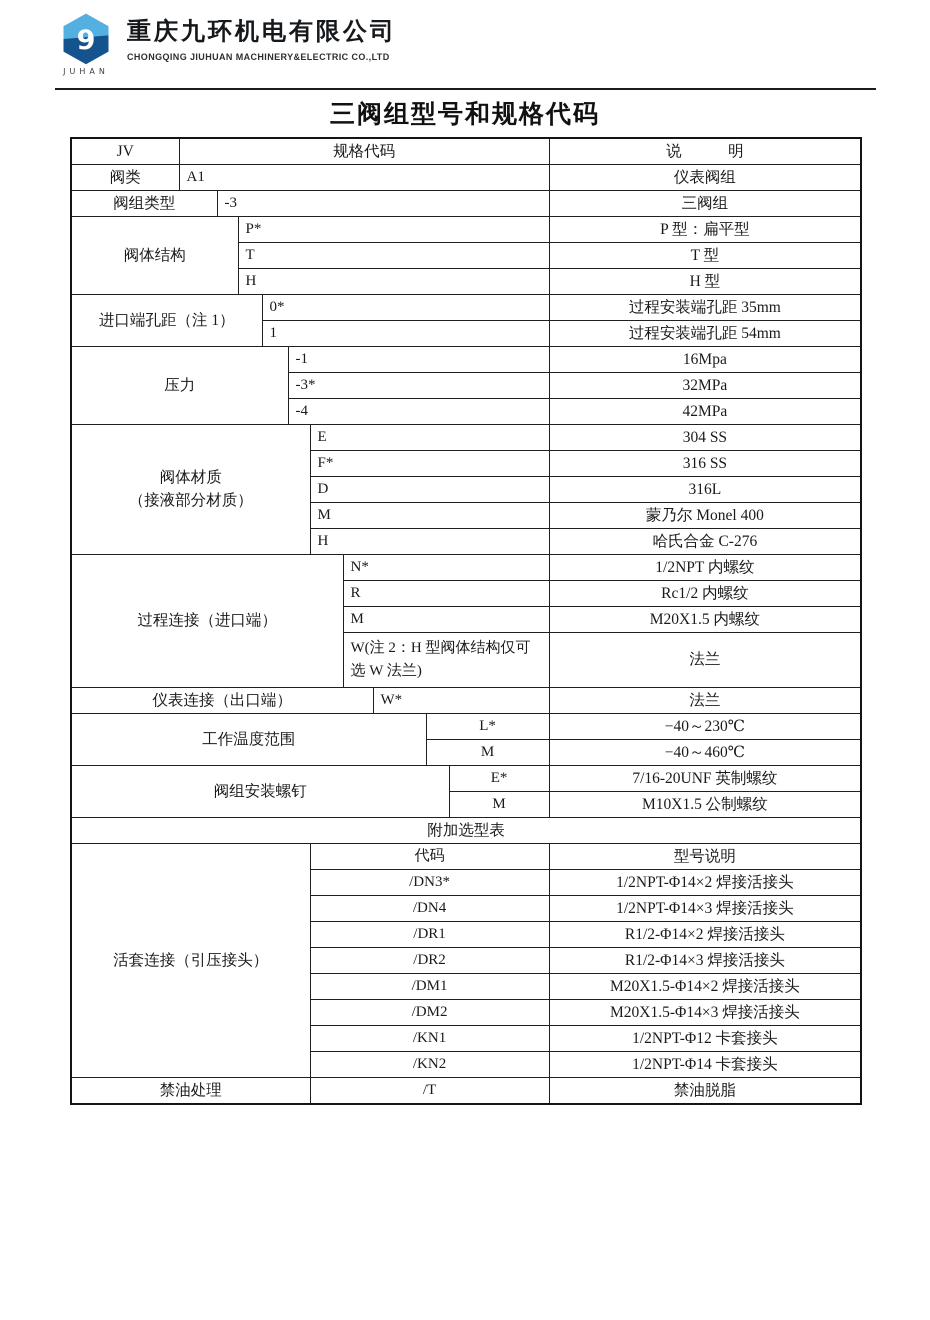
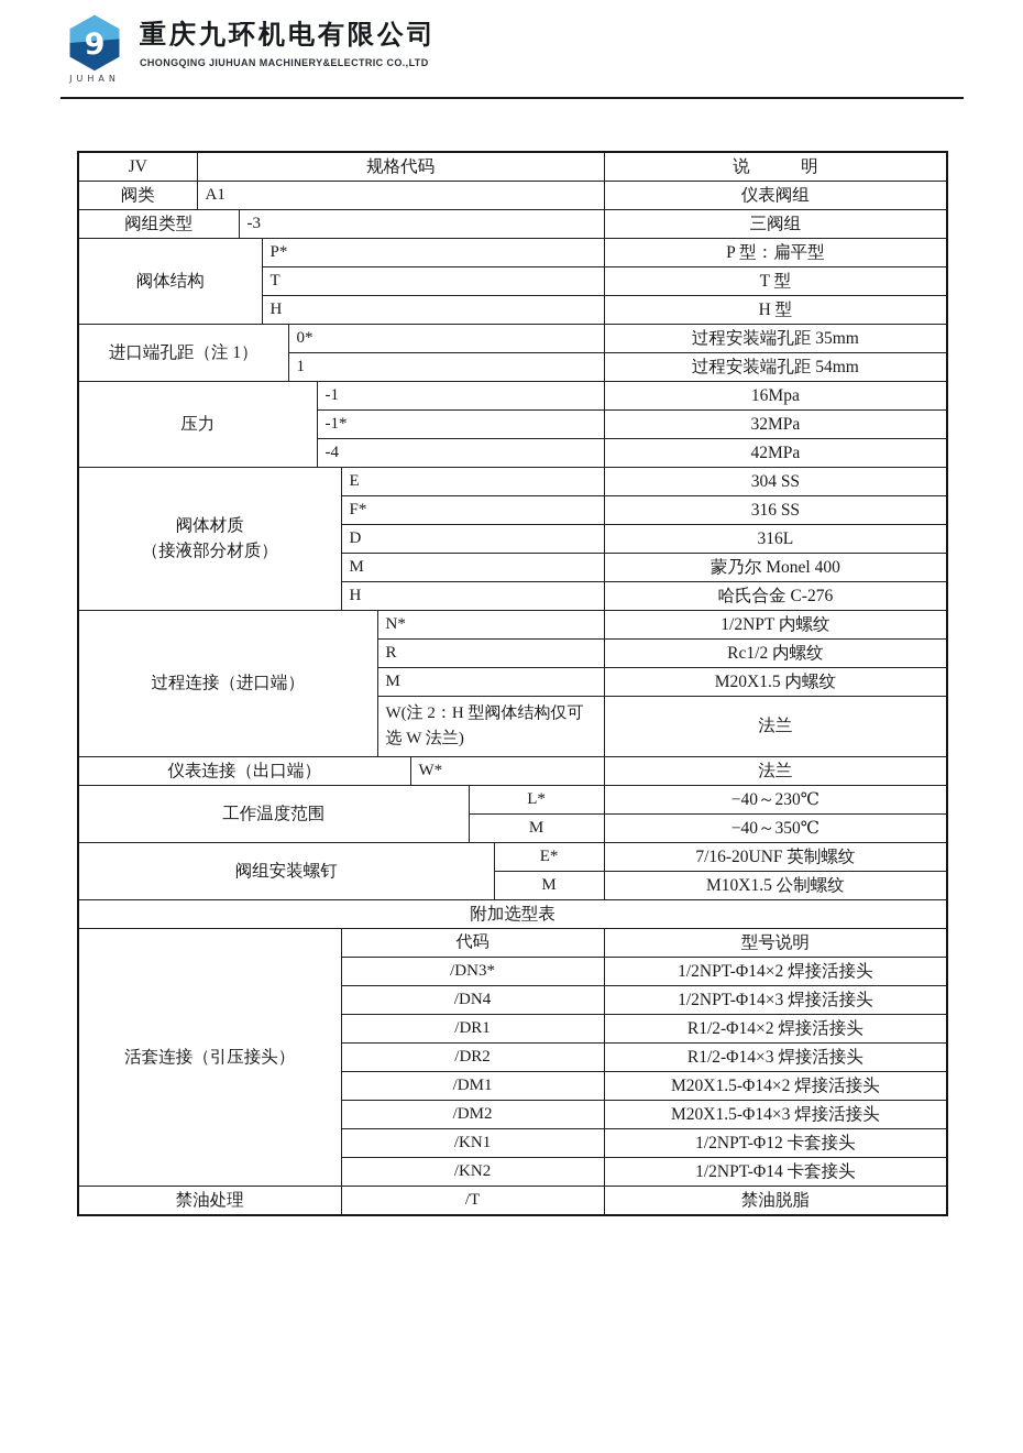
  9
  JUHAN
  重庆九环机电有限公司
  CHONGQING JIUHUAN MACHINERY&ELECTRIC CO.,LTD
- 三阀组型号和规格代码
  JV	规格代码	说 明
  阀类	A1	仪表阀组
  阀组类型	-3	三阀组
  阀体结构	P*	P 型：扁平型
  T	T 型
  H	H 型
  进口端孔距（注 1）	0*	过程安装端孔距 35mm
  1	过程安装端孔距 54mm
  压力	-1	16Mpa
- -3*	32MPa
+ -1*	32MPa
  -4	42MPa
  阀体材质 （接液部分材质）	E	304 SS
  F*	316 SS
  D	316L
  M	蒙乃尔 Monel 400
  H	哈氏合金 C-276
  过程连接（进口端）	N*	1/2NPT 内螺纹
  R	Rc1/2 内螺纹
  M	M20X1.5 内螺纹
  W(注 2：H 型阀体结构仅可选 W 法兰)	法兰
  仪表连接（出口端）	W*	法兰
  工作温度范围	L*	−40～230℃
- M	−40～460℃
+ M	−40～350℃
  阀组安装螺钉	E*	7/16-20UNF 英制螺纹
  M	M10X1.5 公制螺纹
  附加选型表
  活套连接（引压接头）	代码	型号说明
  /DN3*	1/2NPT-Φ14×2 焊接活接头
  /DN4	1/2NPT-Φ14×3 焊接活接头
  /DR1	R1/2-Φ14×2 焊接活接头
  /DR2	R1/2-Φ14×3 焊接活接头
  /DM1	M20X1.5-Φ14×2 焊接活接头
  /DM2	M20X1.5-Φ14×3 焊接活接头
  /KN1	1/2NPT-Φ12 卡套接头
  /KN2	1/2NPT-Φ14 卡套接头
  禁油处理	/T	禁油脱脂
